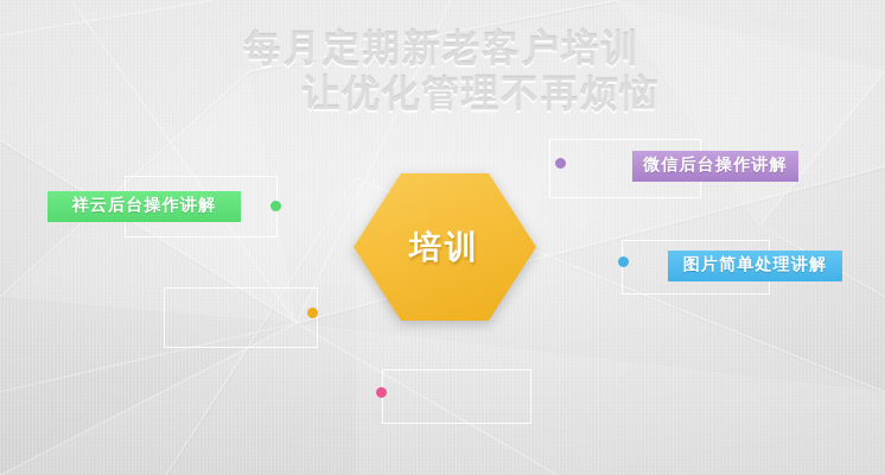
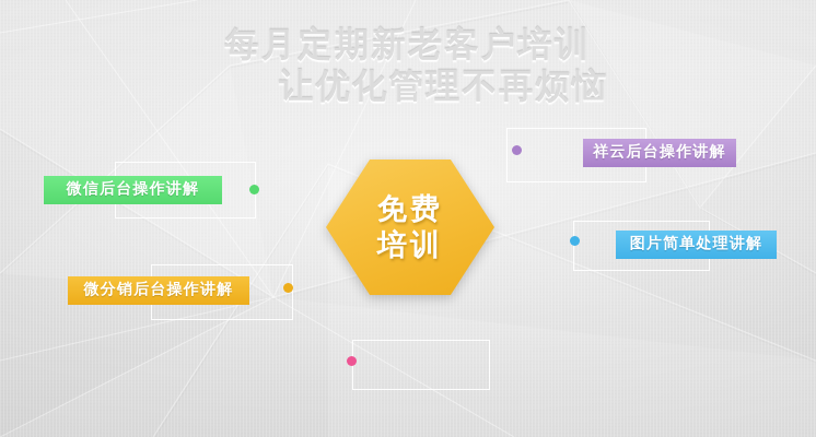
  每月定期新老客户培训
  让优化管理不再烦恼
- 祥云后台操作讲解
+ 微信后台操作讲解
+ 微分销后台操作讲解
+ 免费
  培训
- 微信后台操作讲解
+ 祥云后台操作讲解
  图片简单处理讲解
